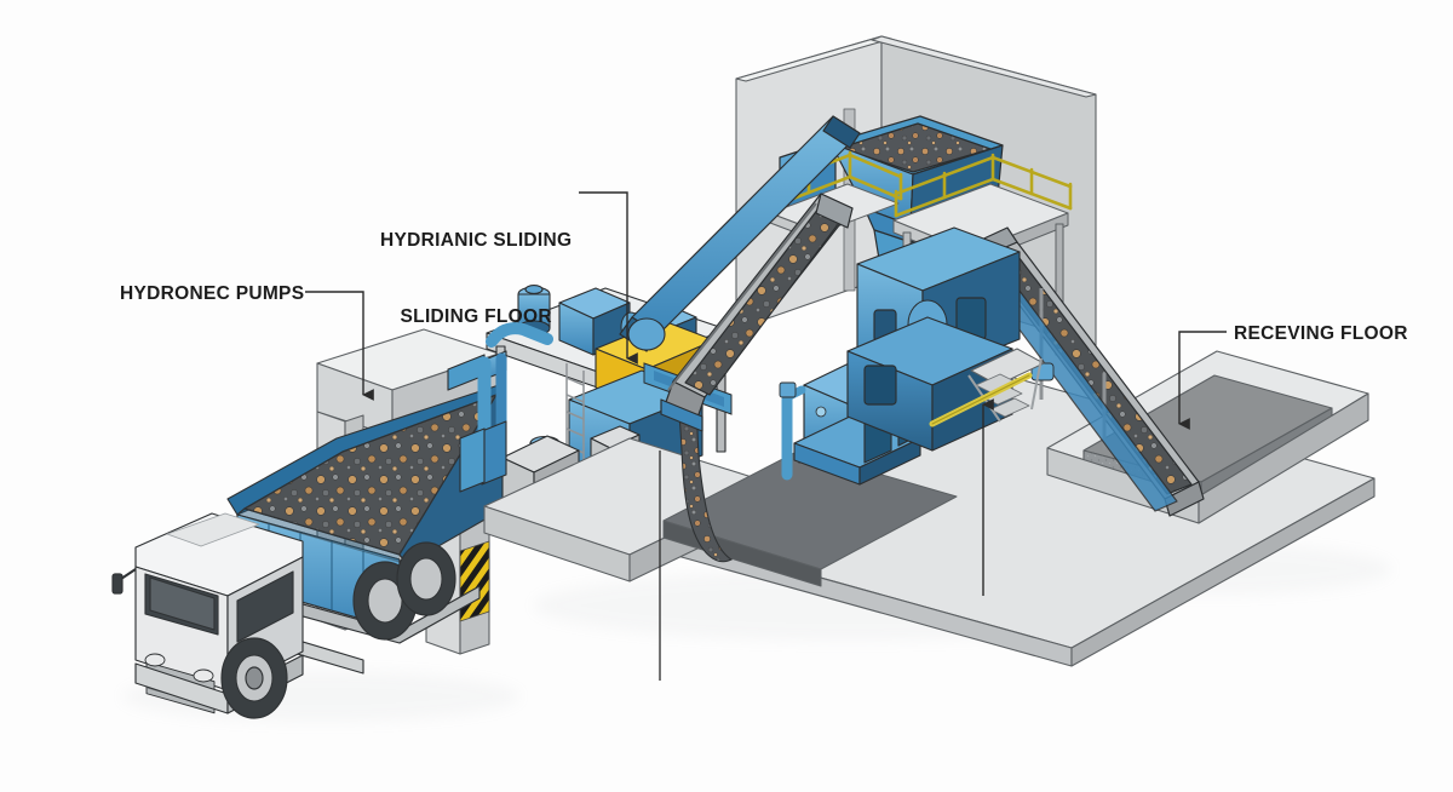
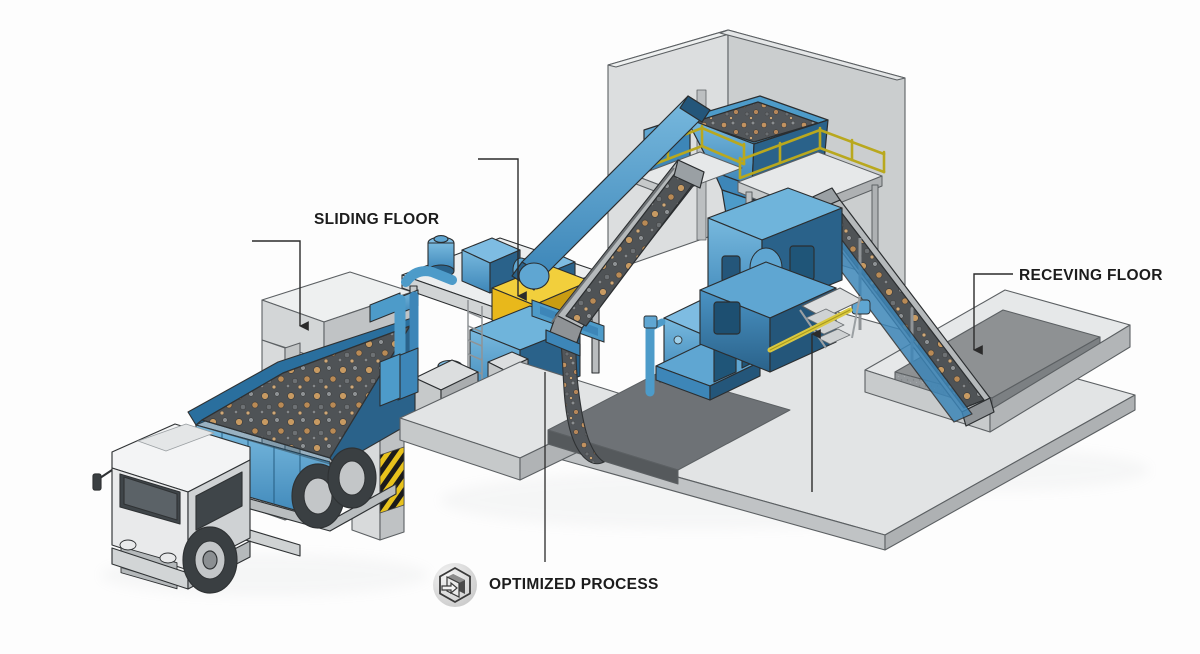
- HYDRONEC PUMPS
- HYDRIANIC SLIDING
  SLIDING FLOOR
  RECEVING FLOOR
+ OPTIMIZED PROCESS
